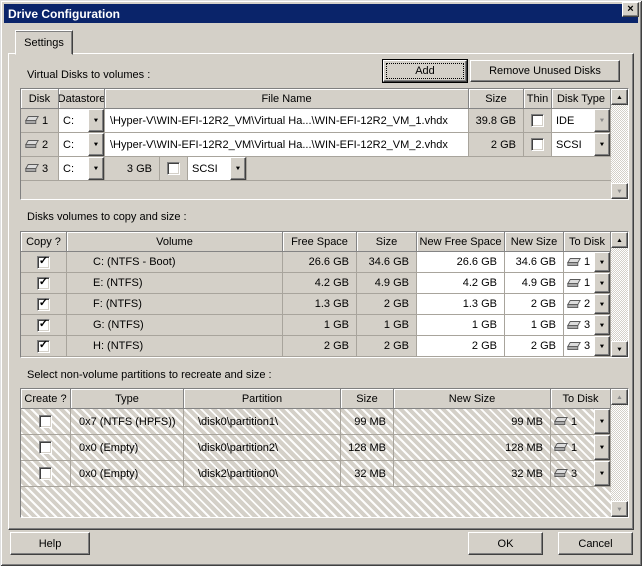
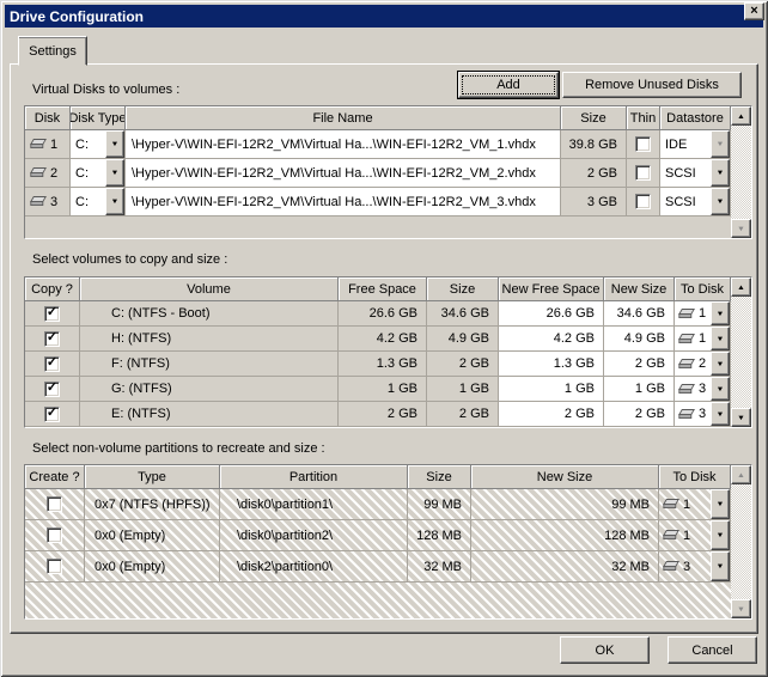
  Drive Configuration
  ×
  Settings
  Virtual Disks to volumes :
  Add
  Remove Unused Disks
  Disk
- Datastore
+ Disk Type
  File Name
  Size
  Thin
- Disk Type
+ Datastore
  1
  C:
  \Hyper-V\WIN-EFI-12R2_VM\Virtual Ha...\WIN-EFI-12R2_VM_1.vhdx
  39.8 GB
  IDE
  2
  C:
  \Hyper-V\WIN-EFI-12R2_VM\Virtual Ha...\WIN-EFI-12R2_VM_2.vhdx
  2 GB
  SCSI
  3
  C:
+ \Hyper-V\WIN-EFI-12R2_VM\Virtual Ha...\WIN-EFI-12R2_VM_3.vhdx
  3 GB
  SCSI
- Disks volumes to copy and size :
+ Select volumes to copy and size :
  Copy ?
  Volume
  Free Space
  Size
  New Free Space
  New Size
  To Disk
  ✓
  C: (NTFS - Boot)
  26.6 GB
  34.6 GB
  26.6 GB
  34.6 GB
  1
  ✓
- E: (NTFS)
+ H: (NTFS)
  4.2 GB
  4.9 GB
  4.2 GB
  4.9 GB
  1
  ✓
  F: (NTFS)
  1.3 GB
  2 GB
  1.3 GB
  2 GB
  2
  ✓
  G: (NTFS)
  1 GB
  1 GB
  1 GB
  1 GB
  3
  ✓
- H: (NTFS)
+ E: (NTFS)
  2 GB
  2 GB
  2 GB
  2 GB
  3
  Select non-volume partitions to recreate and size :
  Create ?
  Type
  Partition
  Size
  New Size
  To Disk
  0x7 (NTFS (HPFS))
  \disk0\partition1\
  99 MB
  99 MB
  1
  0x0 (Empty)
  \disk0\partition2\
  128 MB
  128 MB
  1
  0x0 (Empty)
  \disk2\partition0\
  32 MB
  32 MB
  3
- Help
  OK
  Cancel
